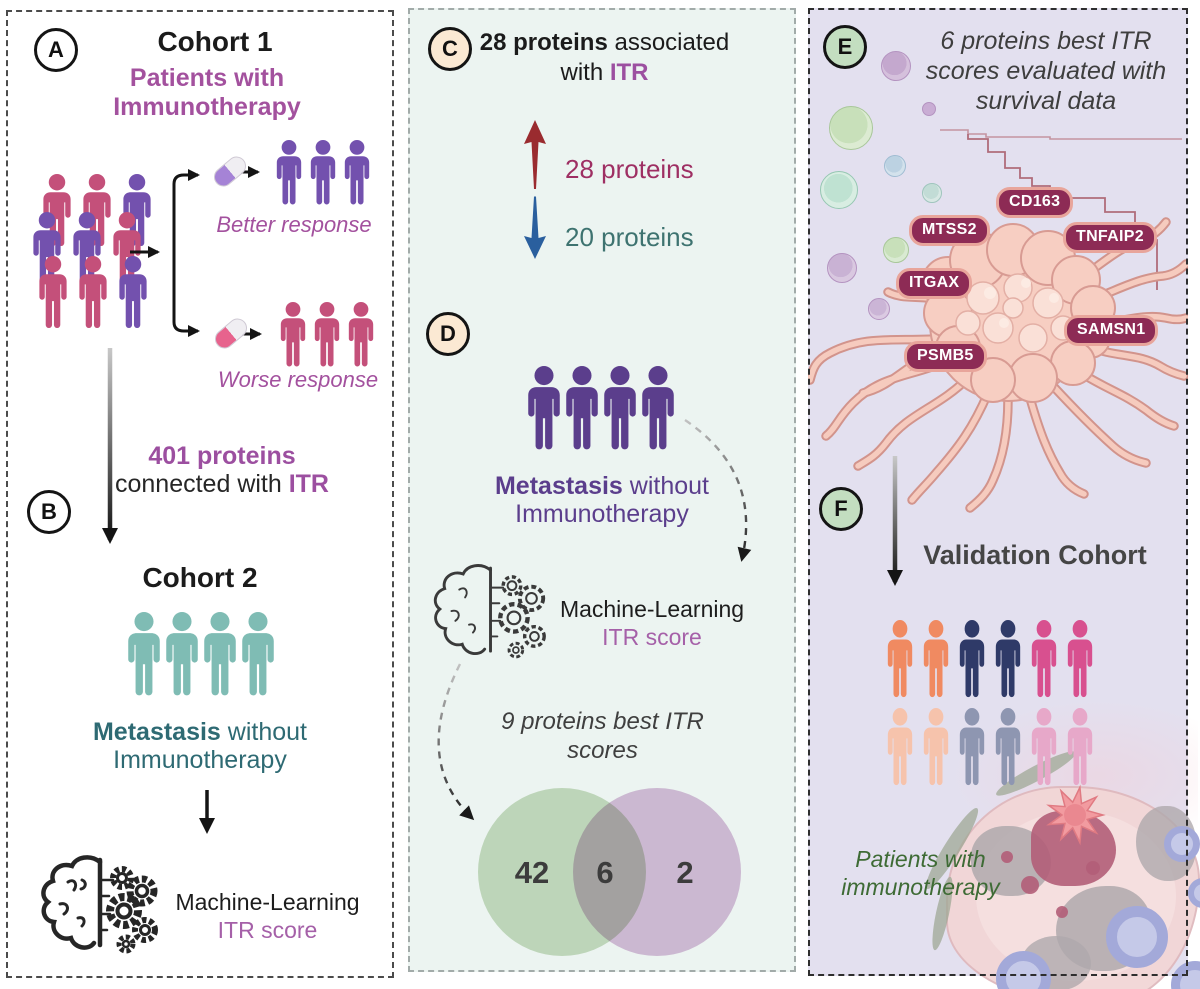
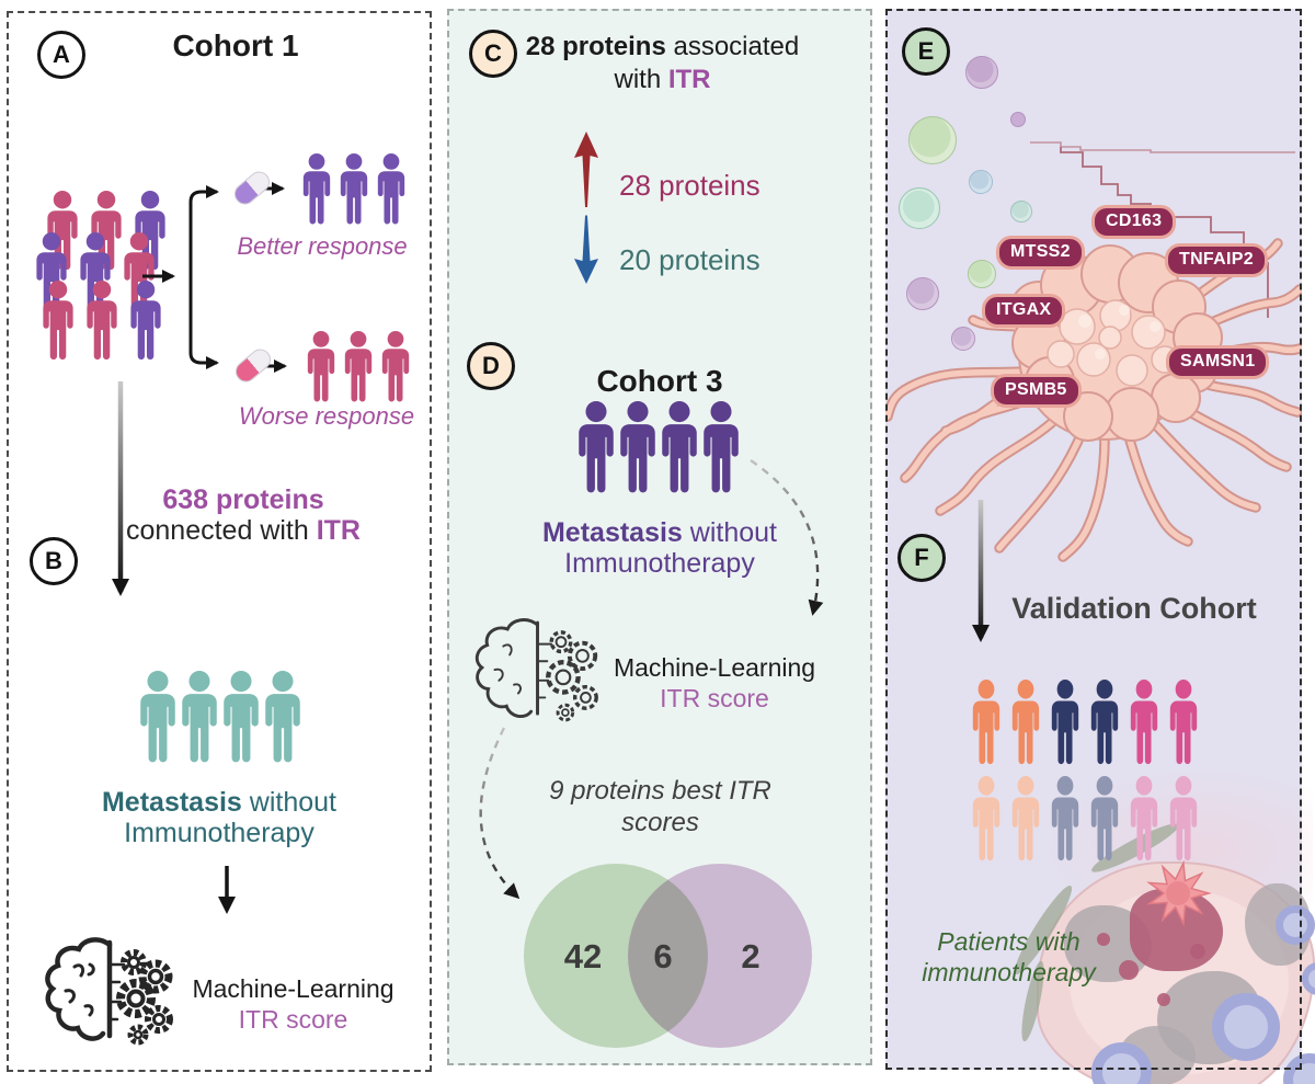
  A
  Cohort 1
- Patients with Immunotherapy
  Better response
  Worse response
- 401 proteins
+ 638 proteins
  connected with ITR
  B
- Cohort 2
  Metastasis without
  Immunotherapy
  Machine-Learning
  ITR score
  C
  28 proteins associated
  with ITR
  28 proteins
  20 proteins
  D
+ Cohort 3
  Metastasis without
  Immunotherapy
  Machine-Learning
  ITR score
  9 proteins best ITR scores
  42
  6
  2
  E
- 6 proteins best ITR scores evaluated with survival data
  CD163
  MTSS2
  TNFAIP2
  ITGAX
  SAMSN1
  PSMB5
  F
  Validation Cohort
  Patients with
  immunotherapy
